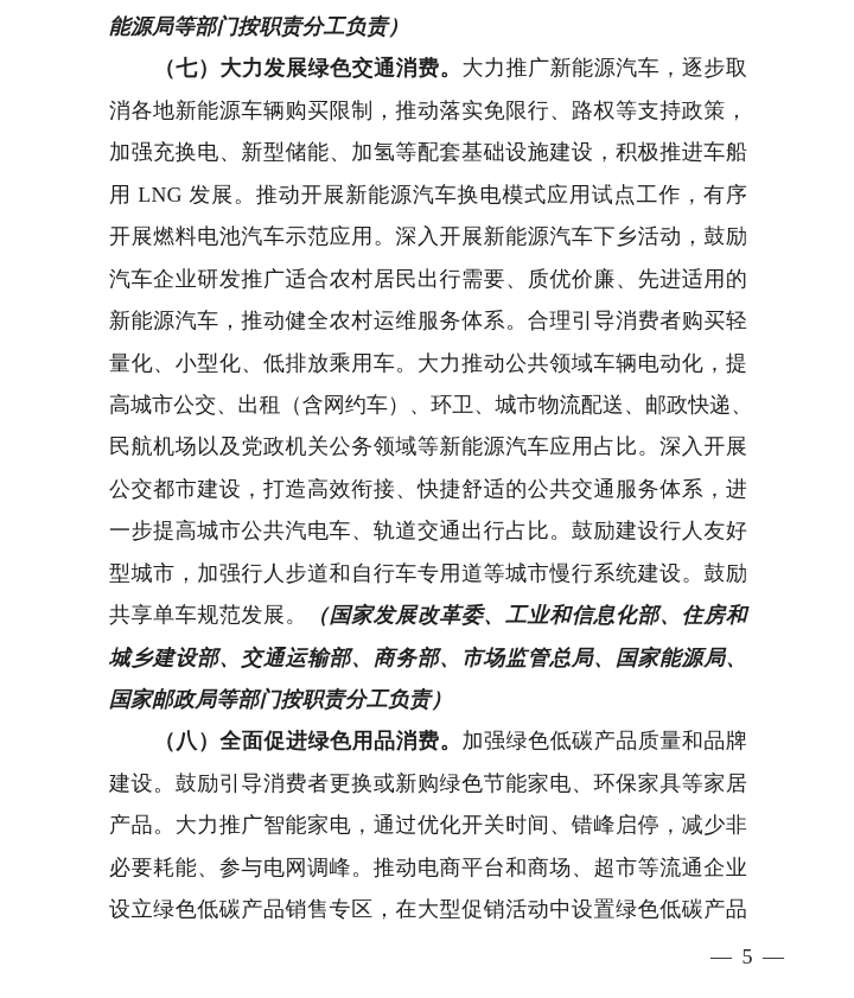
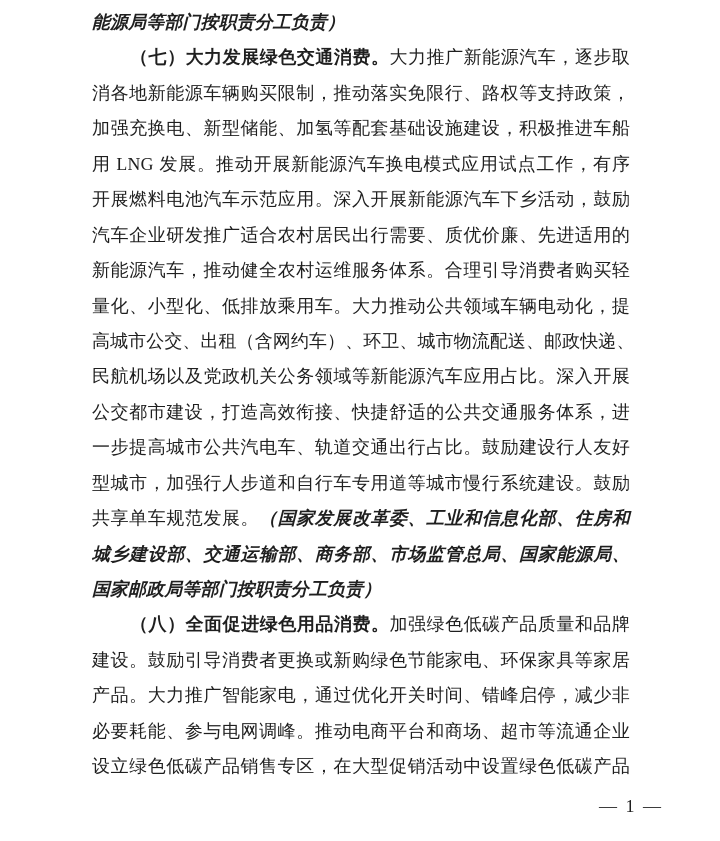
  能源局等部门按职责分工负责）
  （七）大力发展绿色交通消费。大力推广新能源汽车，逐步取
  消各地新能源车辆购买限制，推动落实免限行、路权等支持政策，
  加强充换电、新型储能、加氢等配套基础设施建设，积极推进车船
  用 LNG 发展。推动开展新能源汽车换电模式应用试点工作，有序
  开展燃料电池汽车示范应用。深入开展新能源汽车下乡活动，鼓励
  汽车企业研发推广适合农村居民出行需要、质优价廉、先进适用的
  新能源汽车，推动健全农村运维服务体系。合理引导消费者购买轻
  量化、小型化、低排放乘用车。大力推动公共领域车辆电动化，提
  高城市公交、出租（含网约车）、环卫、城市物流配送、邮政快递、
  民航机场以及党政机关公务领域等新能源汽车应用占比。深入开展
  公交都市建设，打造高效衔接、快捷舒适的公共交通服务体系，进
  一步提高城市公共汽电车、轨道交通出行占比。鼓励建设行人友好
  型城市，加强行人步道和自行车专用道等城市慢行系统建设。鼓励
  共享单车规范发展。（国家发展改革委、工业和信息化部、住房和
  城乡建设部、交通运输部、商务部、市场监管总局、国家能源局、
  国家邮政局等部门按职责分工负责）
  （八）全面促进绿色用品消费。加强绿色低碳产品质量和品牌
  建设。鼓励引导消费者更换或新购绿色节能家电、环保家具等家居
  产品。大力推广智能家电，通过优化开关时间、错峰启停，减少非
  必要耗能、参与电网调峰。推动电商平台和商场、超市等流通企业
  设立绿色低碳产品销售专区，在大型促销活动中设置绿色低碳产品
- — 5 —
+ — 1 —
